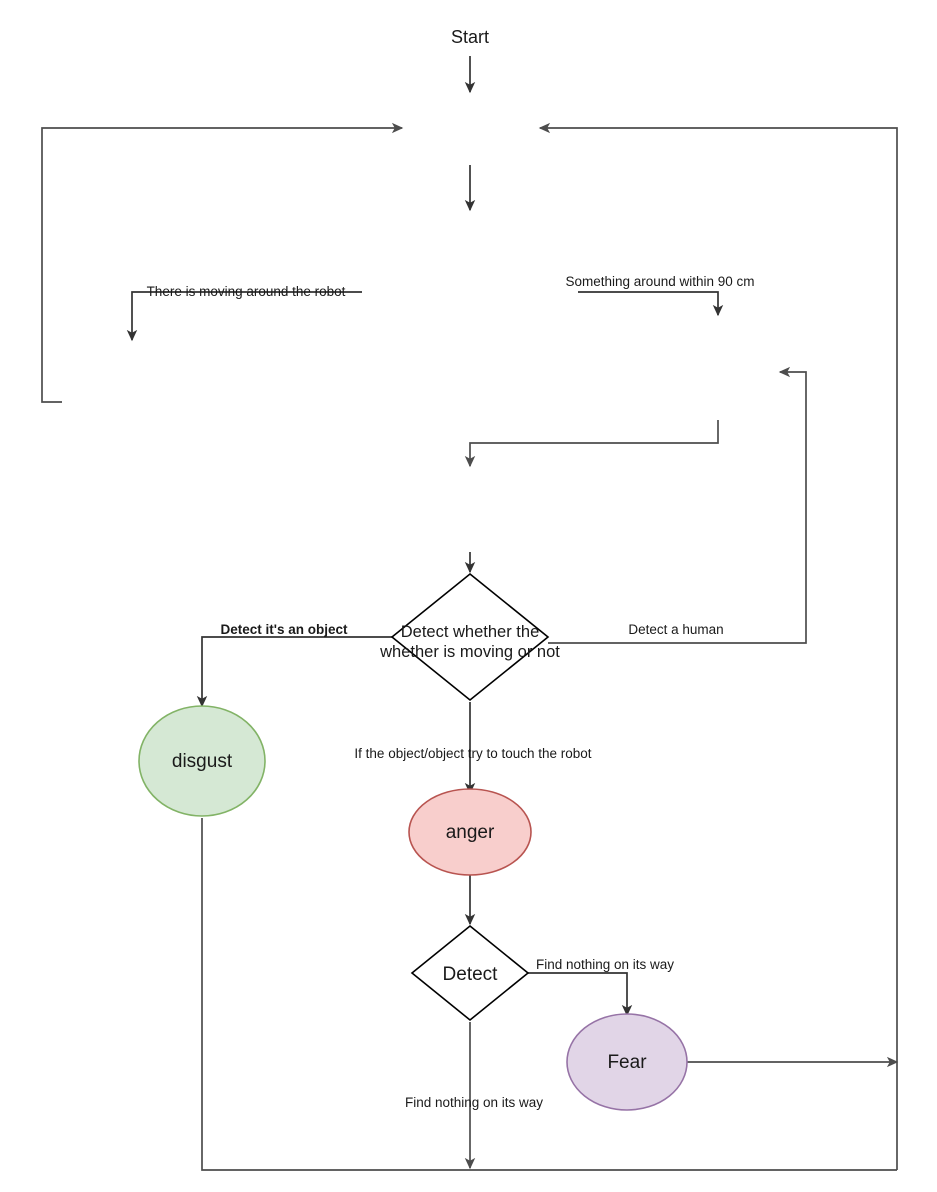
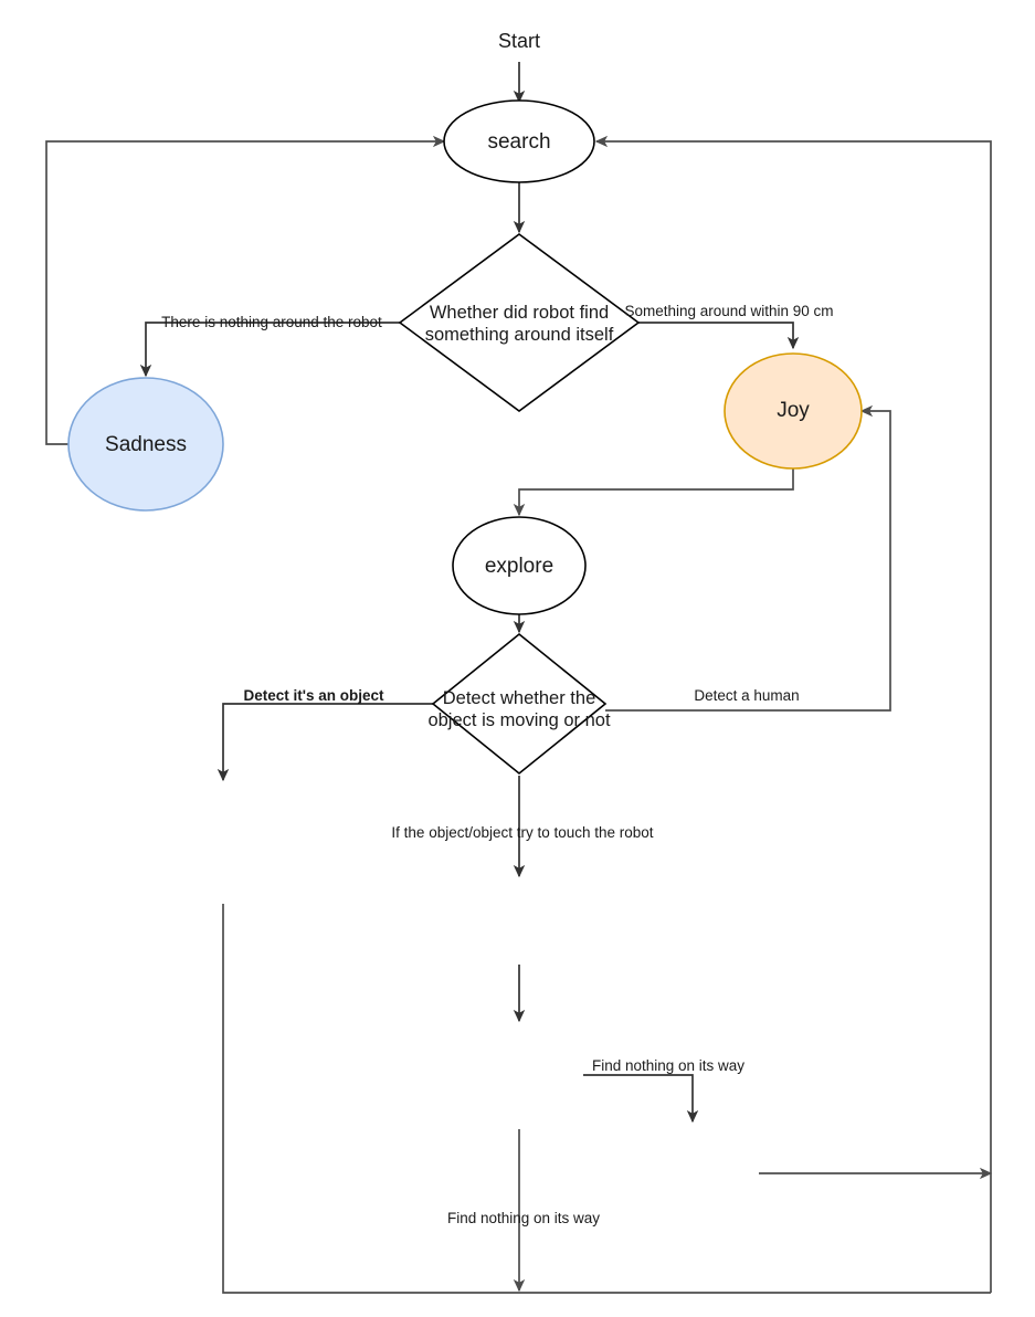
  Start
+ search
+ Whether did robot find
+ something around itself
+ Sadness
+ Joy
+ explore
  Detect whether the
- whether is moving or not
+ object is moving or not
- disgust
- anger
- Detect
- Fear
- There is moving around the robot
+ There is nothing around the robot
  Something around within 90 cm
  Detect it's an object
  Detect a human
  If the object/object try to touch the robot
  Find nothing on its way
  Find nothing on its way
